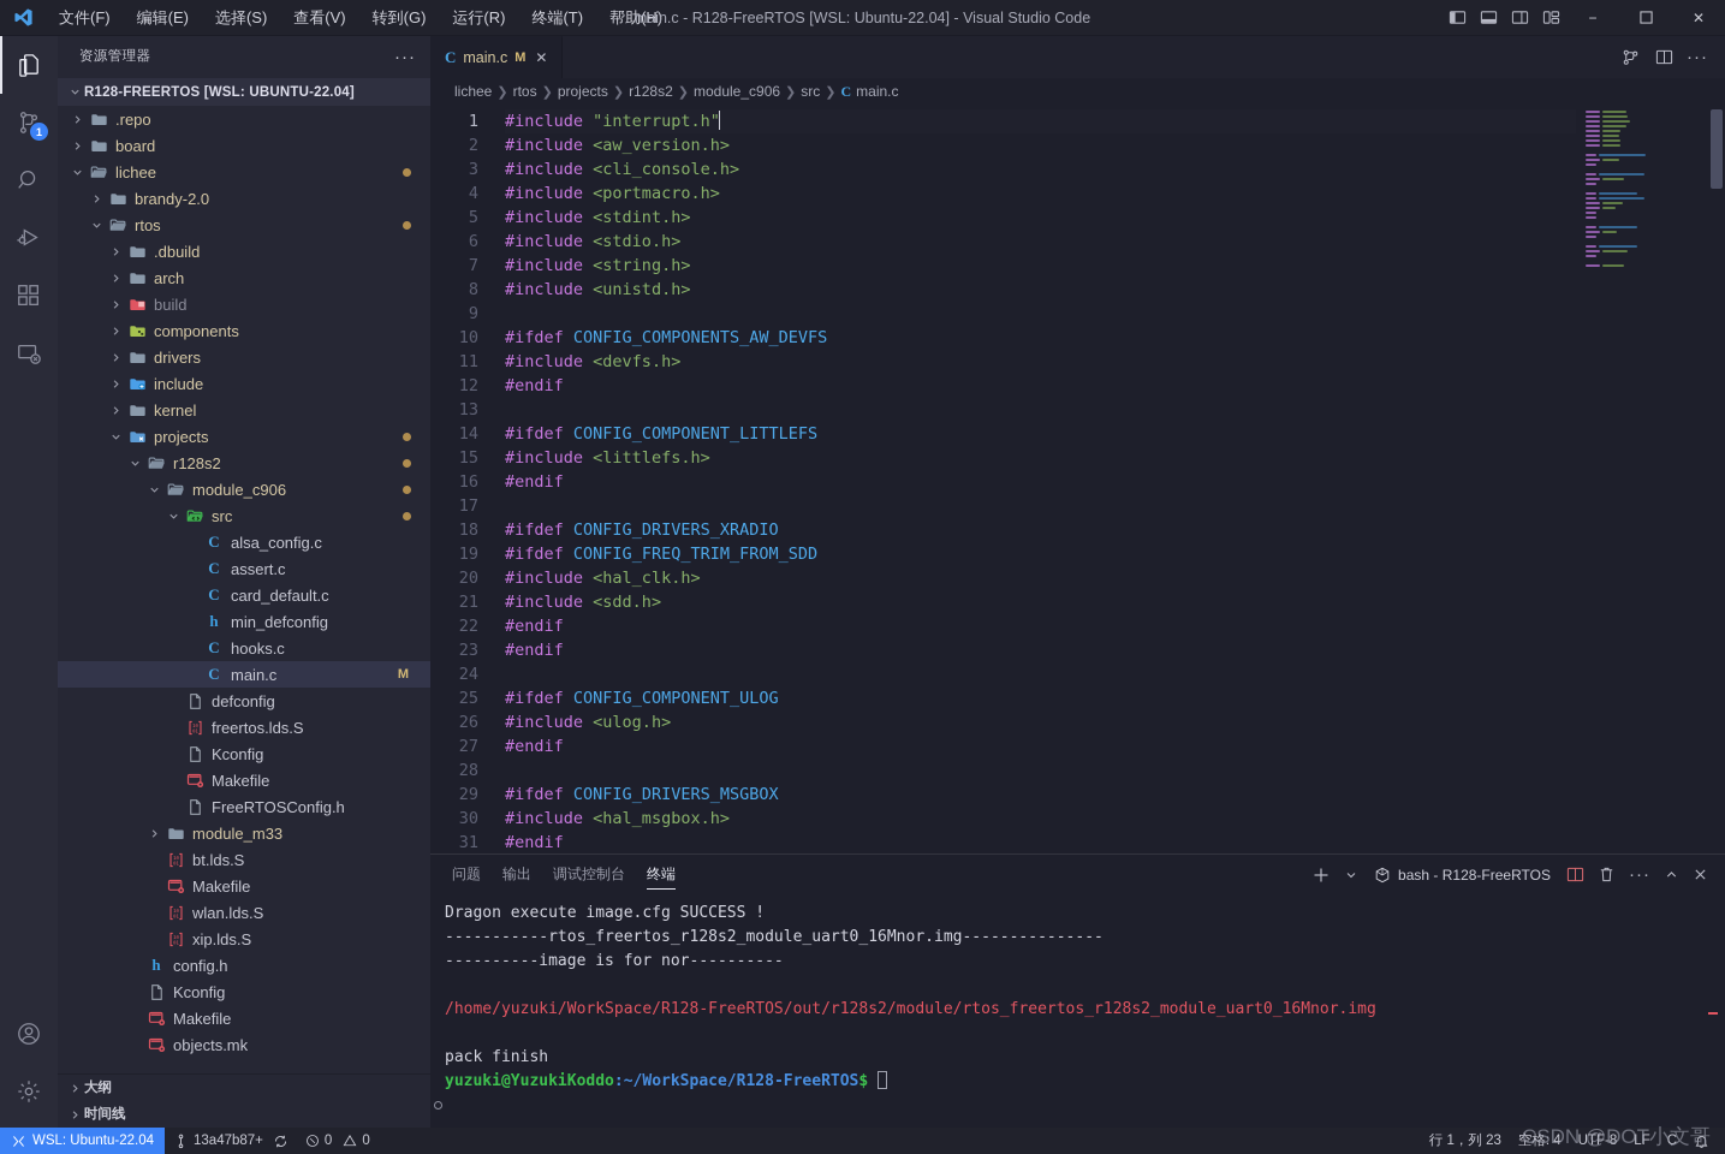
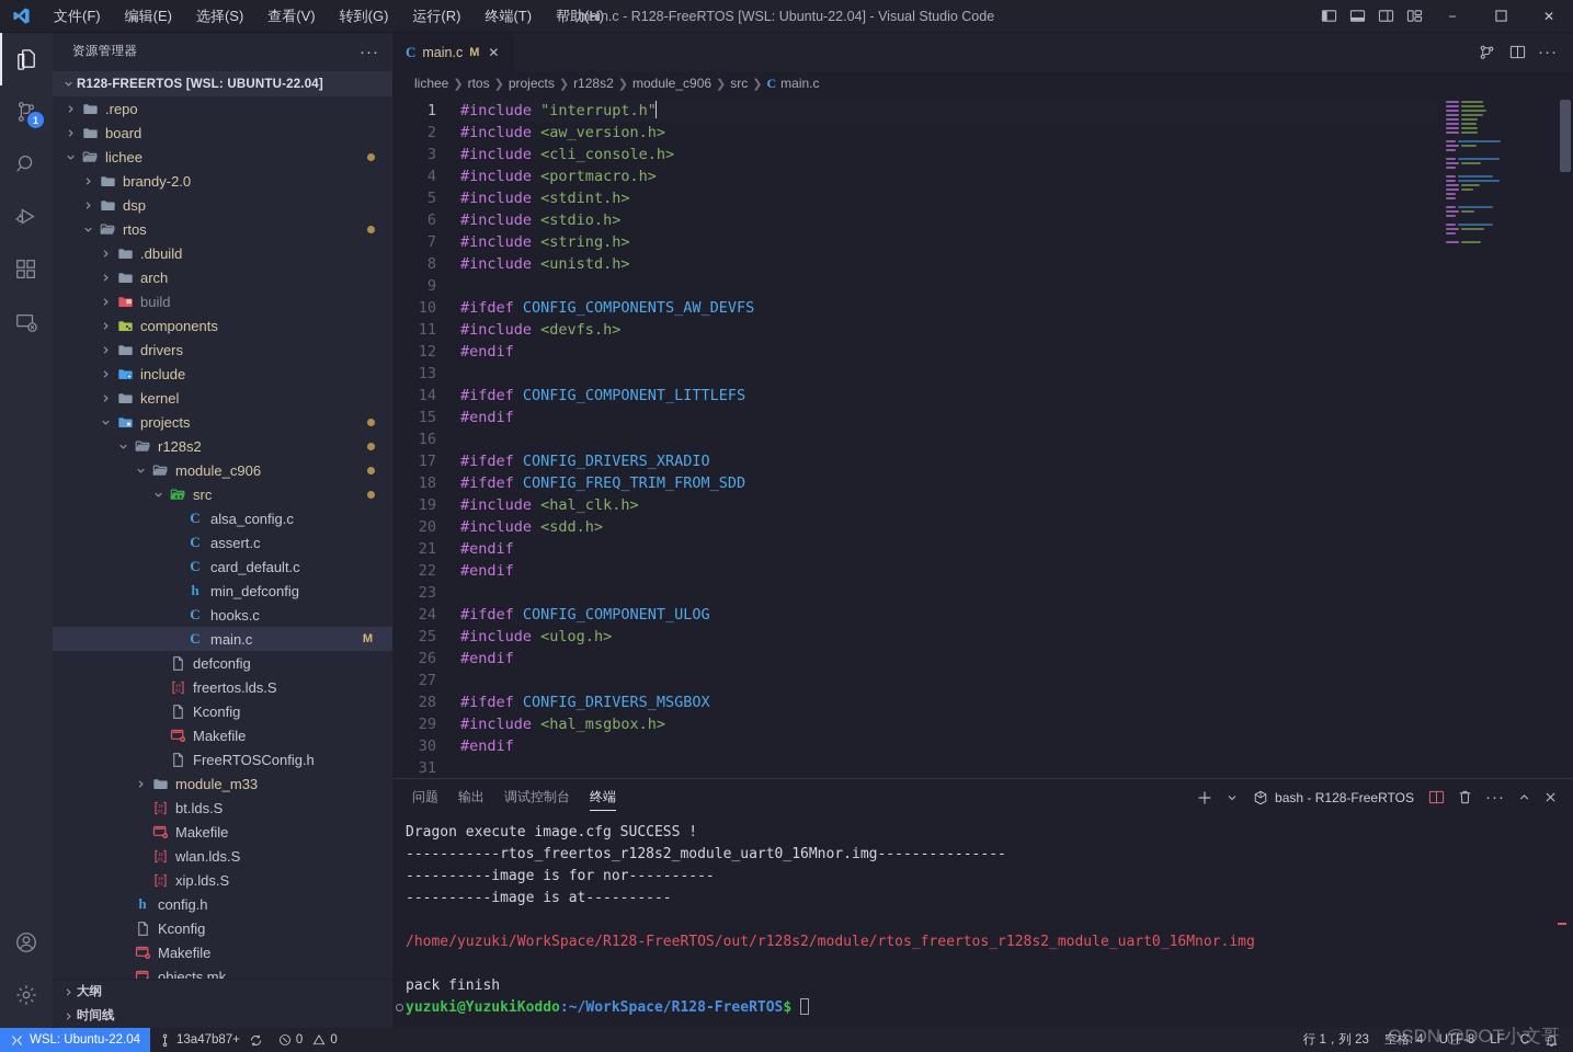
  文件(F)
  编辑(E)
  选择(S)
  查看(V)
  转到(G)
  运行(R)
  终端(T)
  帮助(H)
  main.c - R128-FreeRTOS [WSL: Ubuntu-22.04] - Visual Studio Code
  −
  ✕
  1
  资源管理器
  ···
  R128-FREERTOS [WSL: UBUNTU-22.04]
  .repo
  board
  lichee
  brandy-2.0
+ dsp
  rtos
  .dbuild
  arch
  build
  components
  drivers
  include
  kernel
  projects
  r128s2
  module_c906
  src
  C
  alsa_config.c
  C
  assert.c
  C
  card_default.c
  h
  min_defconfig
  C
  hooks.c
  C
  main.c
  M
  defconfig
  freertos.lds.S
  Kconfig
  Makefile
  FreeRTOSConfig.h
  module_m33
  bt.lds.S
  Makefile
  wlan.lds.S
  xip.lds.S
  h
  config.h
  Kconfig
  Makefile
  objects.mk
  大纲
  时间线
  C
  main.c
  M
  ✕
  ···
  lichee
  ❯
  rtos
  ❯
  projects
  ❯
  r128s2
  ❯
  module_c906
  ❯
  src
  ❯
  C
  main.c
  1
  2
  3
  4
  5
  6
  7
  8
  9
  10
  11
  12
  13
  14
  15
  16
  17
  18
  19
  20
  21
  22
  23
  24
  25
  26
  27
  28
  29
  30
  31
  #include "interrupt.h"
  #include <aw_version.h>
  #include <cli_console.h>
  #include <portmacro.h>
  #include <stdint.h>
  #include <stdio.h>
  #include <string.h>
  #include <unistd.h>
  #ifdef CONFIG_COMPONENTS_AW_DEVFS
  #include <devfs.h>
  #endif
  #ifdef CONFIG_COMPONENT_LITTLEFS
- #include <littlefs.h>
  #endif
  #ifdef CONFIG_DRIVERS_XRADIO
  #ifdef CONFIG_FREQ_TRIM_FROM_SDD
  #include <hal_clk.h>
  #include <sdd.h>
  #endif
  #endif
  #ifdef CONFIG_COMPONENT_ULOG
  #include <ulog.h>
  #endif
  #ifdef CONFIG_DRIVERS_MSGBOX
  #include <hal_msgbox.h>
  #endif
  问题
  输出
  调试控制台
  终端
  bash - R128-FreeRTOS
  ···
  Dragon execute image.cfg SUCCESS !
  -----------rtos_freertos_r128s2_module_uart0_16Mnor.img---------------
  ----------image is for nor----------
+ ----------image is at----------
  /home/yuzuki/WorkSpace/R128-FreeRTOS/out/r128s2/module/rtos_freertos_r128s2_module_uart0_16Mnor.img
  pack finish
  yuzuki@YuzukiKoddo:~/WorkSpace/R128-FreeRTOS$
  WSL: Ubuntu-22.04
  13a47b87+
  0
  0
  行 1，列 23
  空格: 4
  UTF-8
  LF
  C
  CSDN @DOT小文哥
